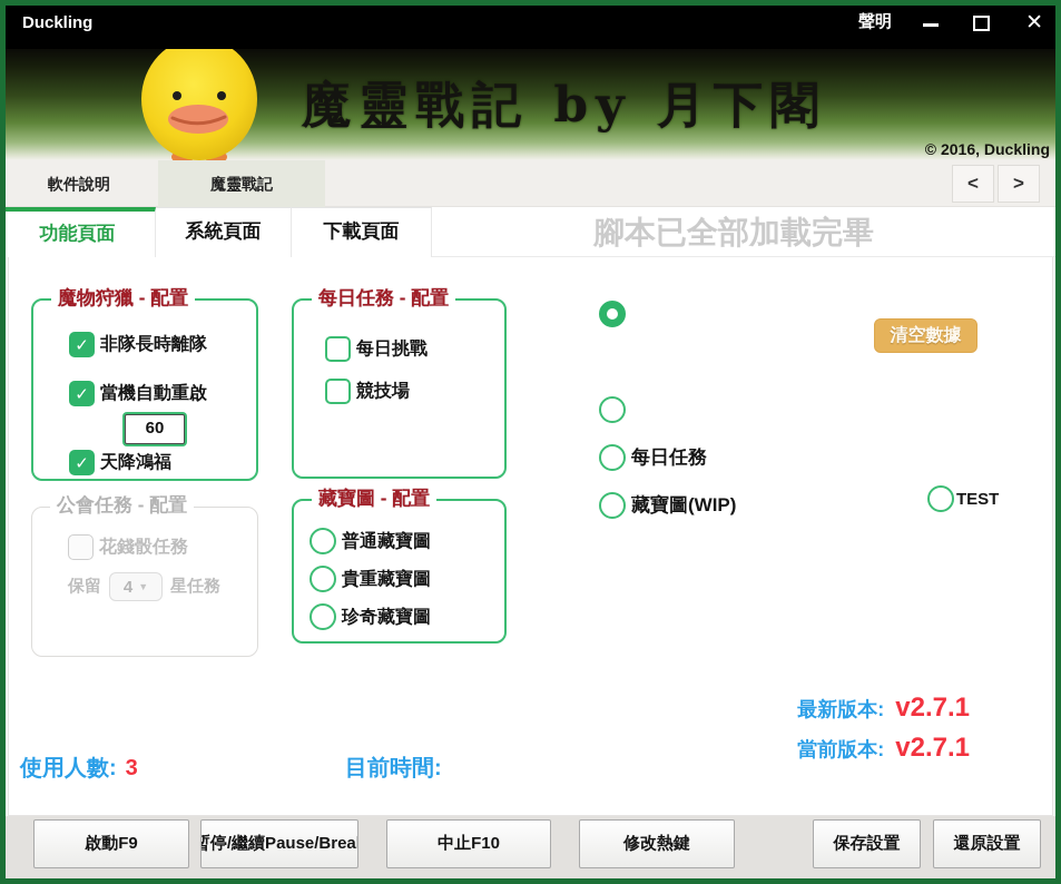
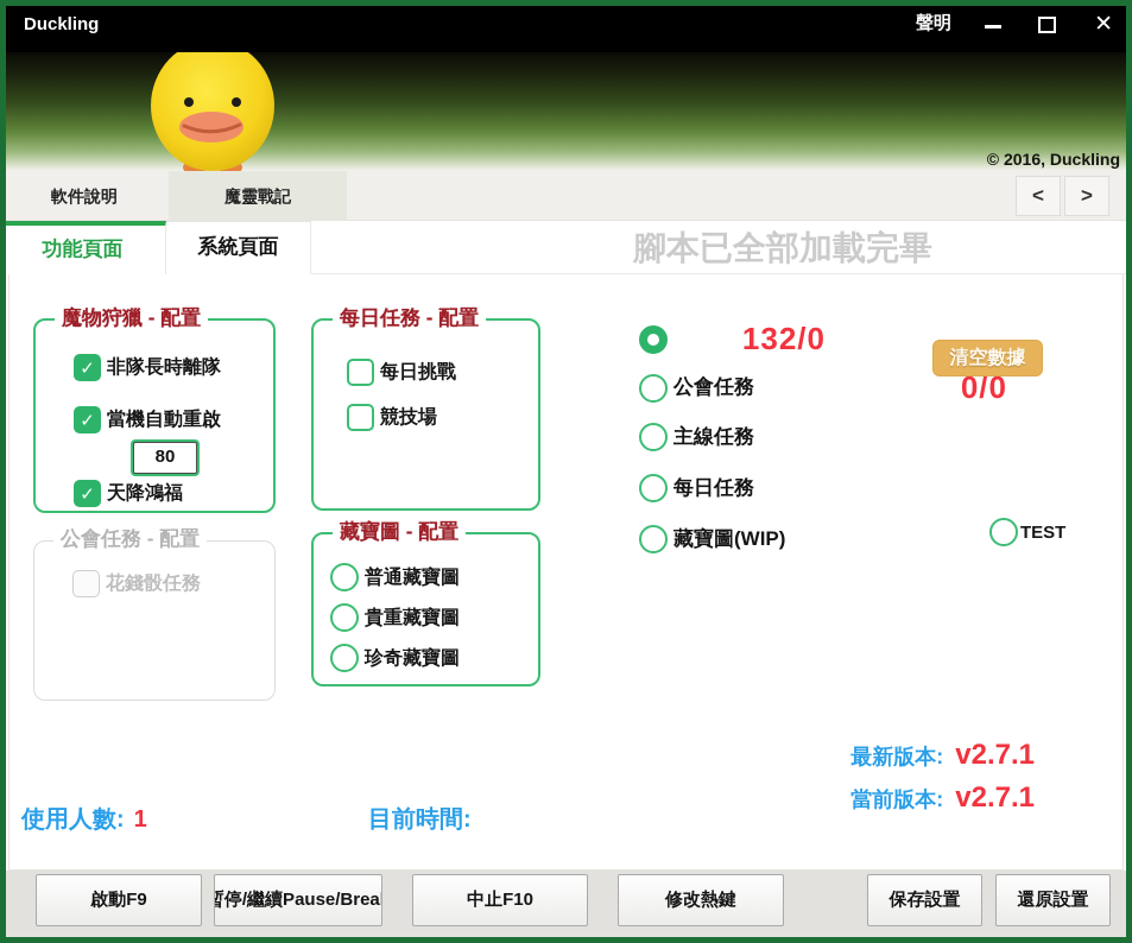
  Duckling
  聲明
  ✕
- 魔靈戰記 by 月下閣
  © 2016, Duckling
  軟件說明
  魔靈戰記
  <
  >
  功能頁面
  系統頁面
- 下載頁面
  腳本已全部加載完畢
  魔物狩獵 - 配置
  ✓
  非隊長時離隊
  ✓
  當機自動重啟
- 60
+ 80
  ✓
  天降鴻福
  公會任務 - 配置
  花錢骰任務
- 保留
- 4
- ▼
- 星任務
  每日任務 - 配置
  每日挑戰
  競技場
  藏寶圖 - 配置
  普通藏寶圖
  貴重藏寶圖
  珍奇藏寶圖
+ 132/0
+ 公會任務
+ 0/0
+ 主線任務
  每日任務
  藏寶圖(WIP)
  清空數據
  TEST
  最新版本:
  v2.7.1
  當前版本:
  v2.7.1
  使用人數:
- 3
+ 1
  目前時間:
  啟動F9
  暫停/繼續Pause/Brea
  中止F10
  修改熱鍵
  保存設置
  還原設置
